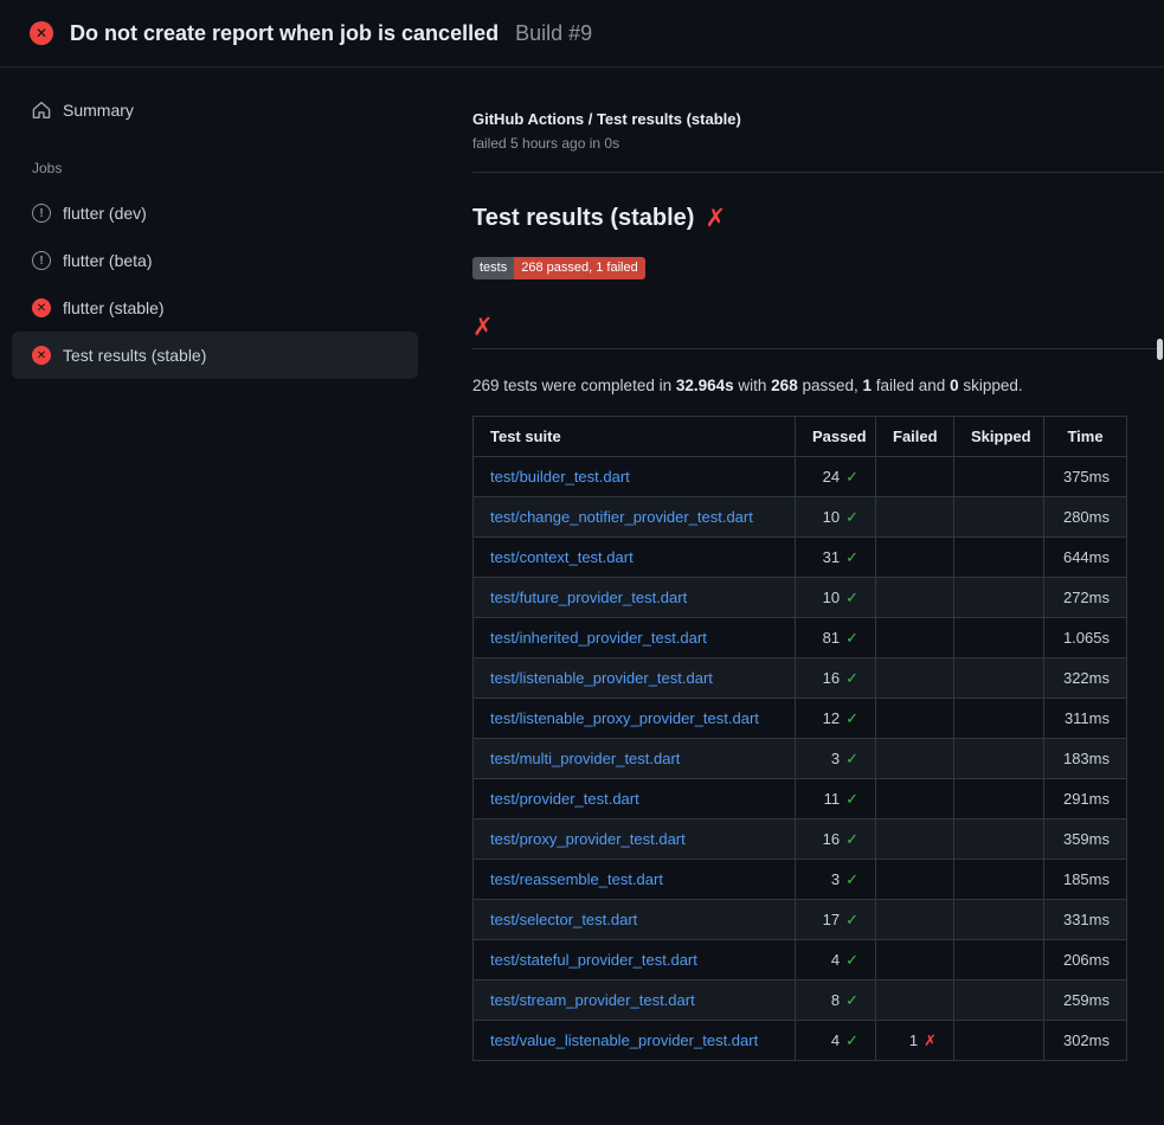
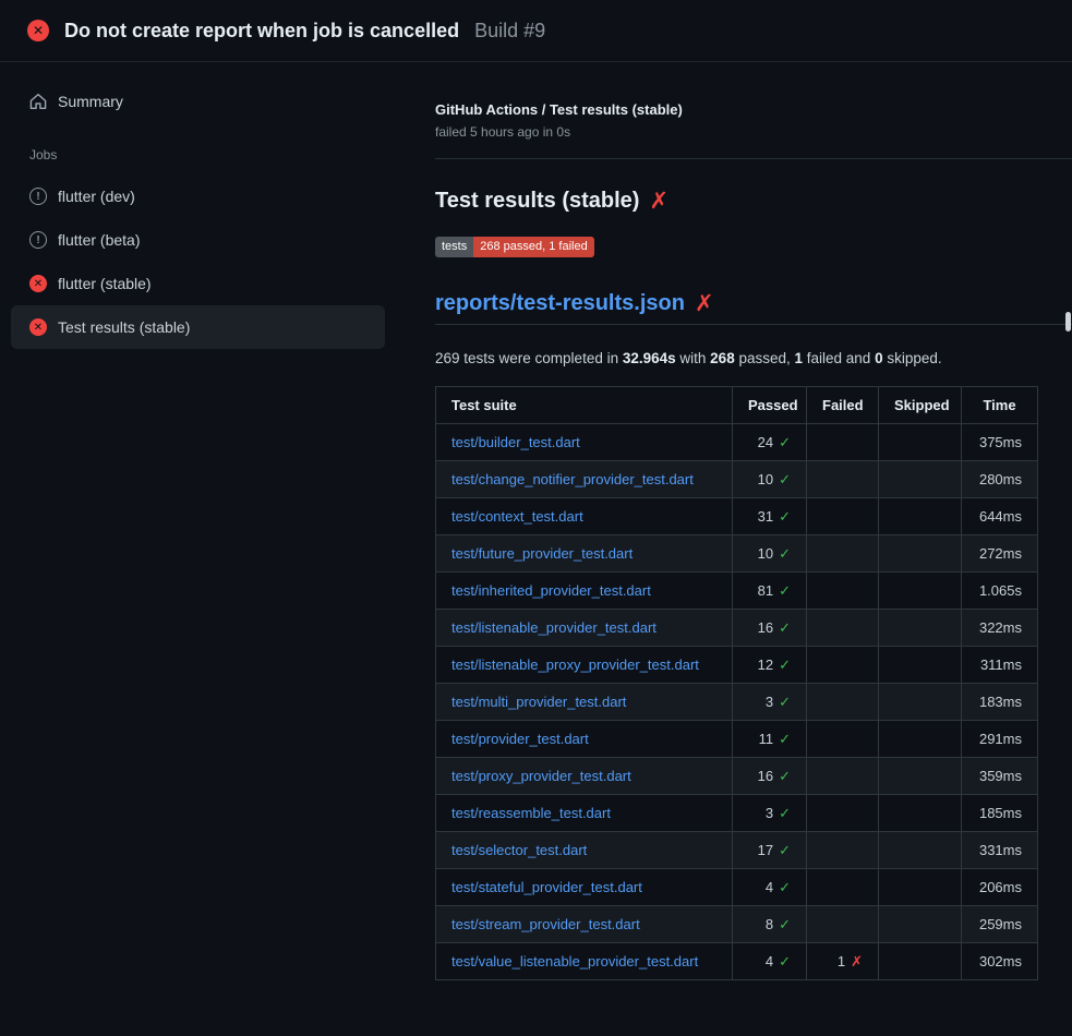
  ✕
  Do not create report when job is cancelled
  Build #9
  Summary
  Jobs
  !
  flutter (dev)
  !
  flutter (beta)
  ✕
  flutter (stable)
  ✕
  Test results (stable)
  GitHub Actions / Test results (stable)
  failed 5 hours ago in 0s
  Test results (stable)
  ✗
  tests
  268 passed, 1 failed
+ reports/test-results.json
  ✗
  269 tests were completed in 32.964s with 268 passed, 1 failed and 0 skipped.
  Test suite	Passed	Failed	Skipped	Time
  test/builder_test.dart	24 ✓			375ms
  test/change_notifier_provider_test.dart	10 ✓			280ms
  test/context_test.dart	31 ✓			644ms
  test/future_provider_test.dart	10 ✓			272ms
  test/inherited_provider_test.dart	81 ✓			1.065s
  test/listenable_provider_test.dart	16 ✓			322ms
  test/listenable_proxy_provider_test.dart	12 ✓			311ms
  test/multi_provider_test.dart	3 ✓			183ms
  test/provider_test.dart	11 ✓			291ms
  test/proxy_provider_test.dart	16 ✓			359ms
  test/reassemble_test.dart	3 ✓			185ms
  test/selector_test.dart	17 ✓			331ms
  test/stateful_provider_test.dart	4 ✓			206ms
  test/stream_provider_test.dart	8 ✓			259ms
  test/value_listenable_provider_test.dart	4 ✓	1 ✗		302ms
